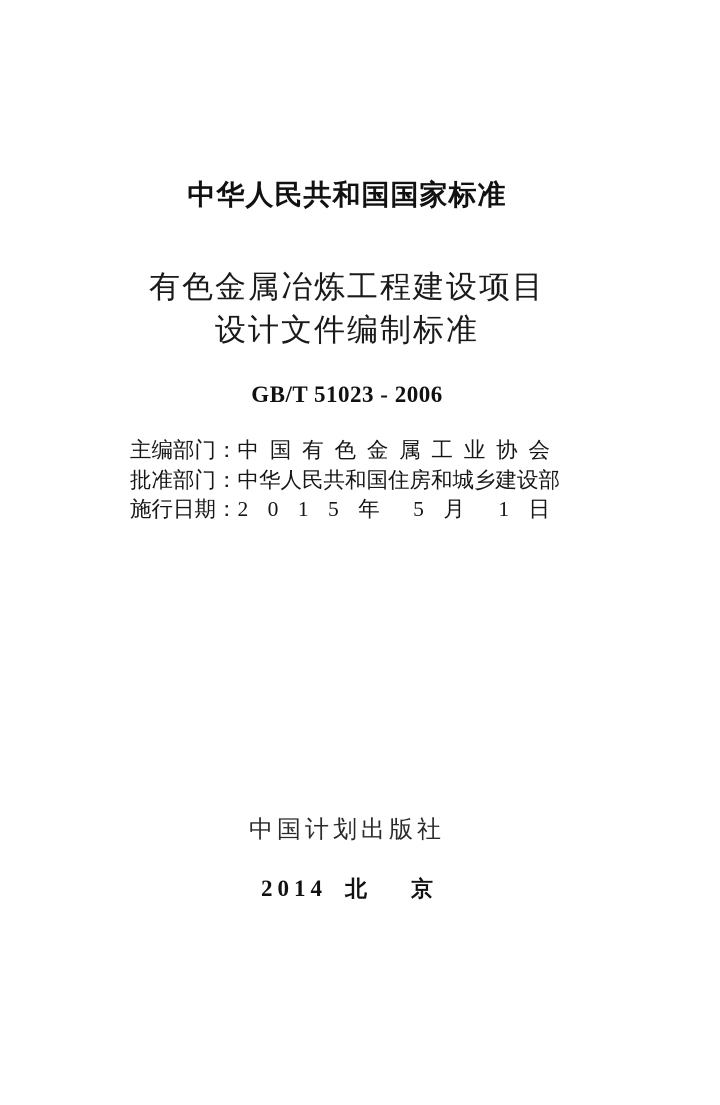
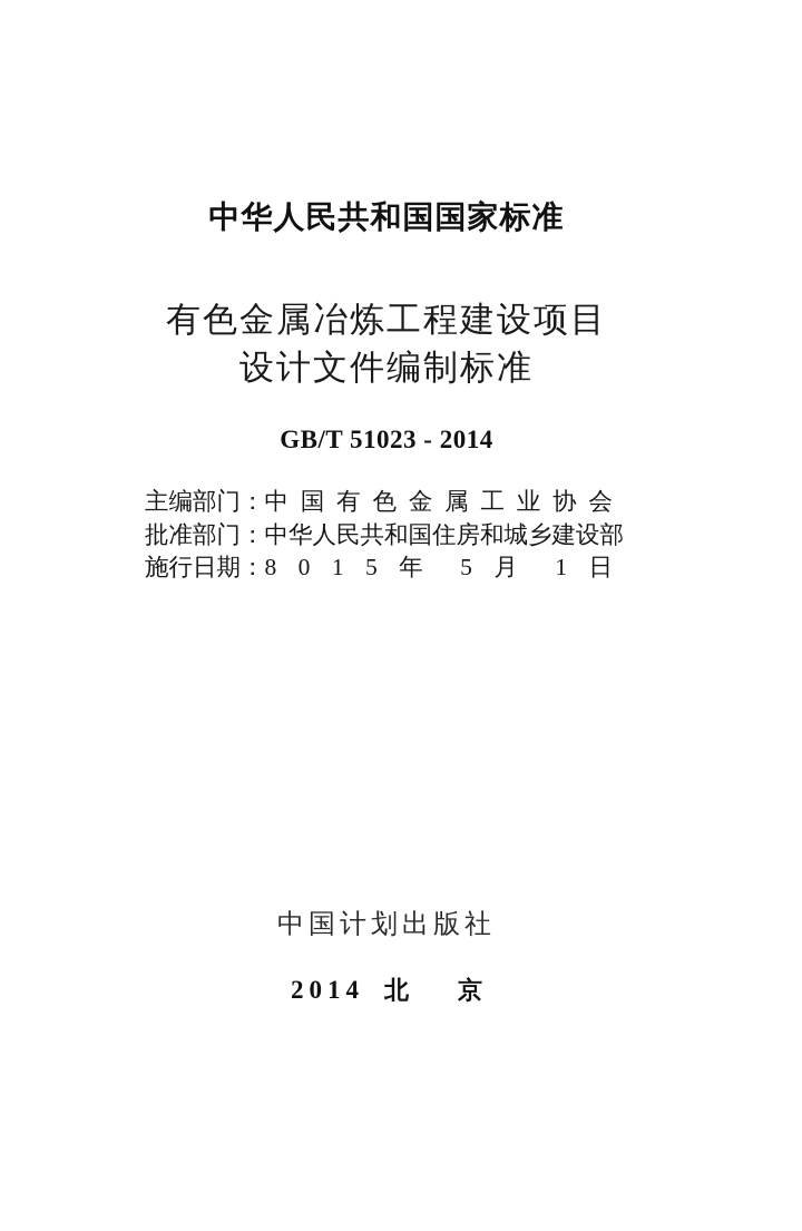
  中华人民共和国国家标准
  有色金属冶炼工程建设项目
  设计文件编制标准
- GB/T 51023 - 2006
+ GB/T 51023 - 2014
  主编部门：
  中 国 有 色 金 属 工 业 协 会
  批准部门：
  中华人民共和国住房和城乡建设部
  施行日期：
- 2 0 1 5 年 5 月 1 日
+ 8 0 1 5 年 5 月 1 日
  中国计划出版社
  2014
  北 京
